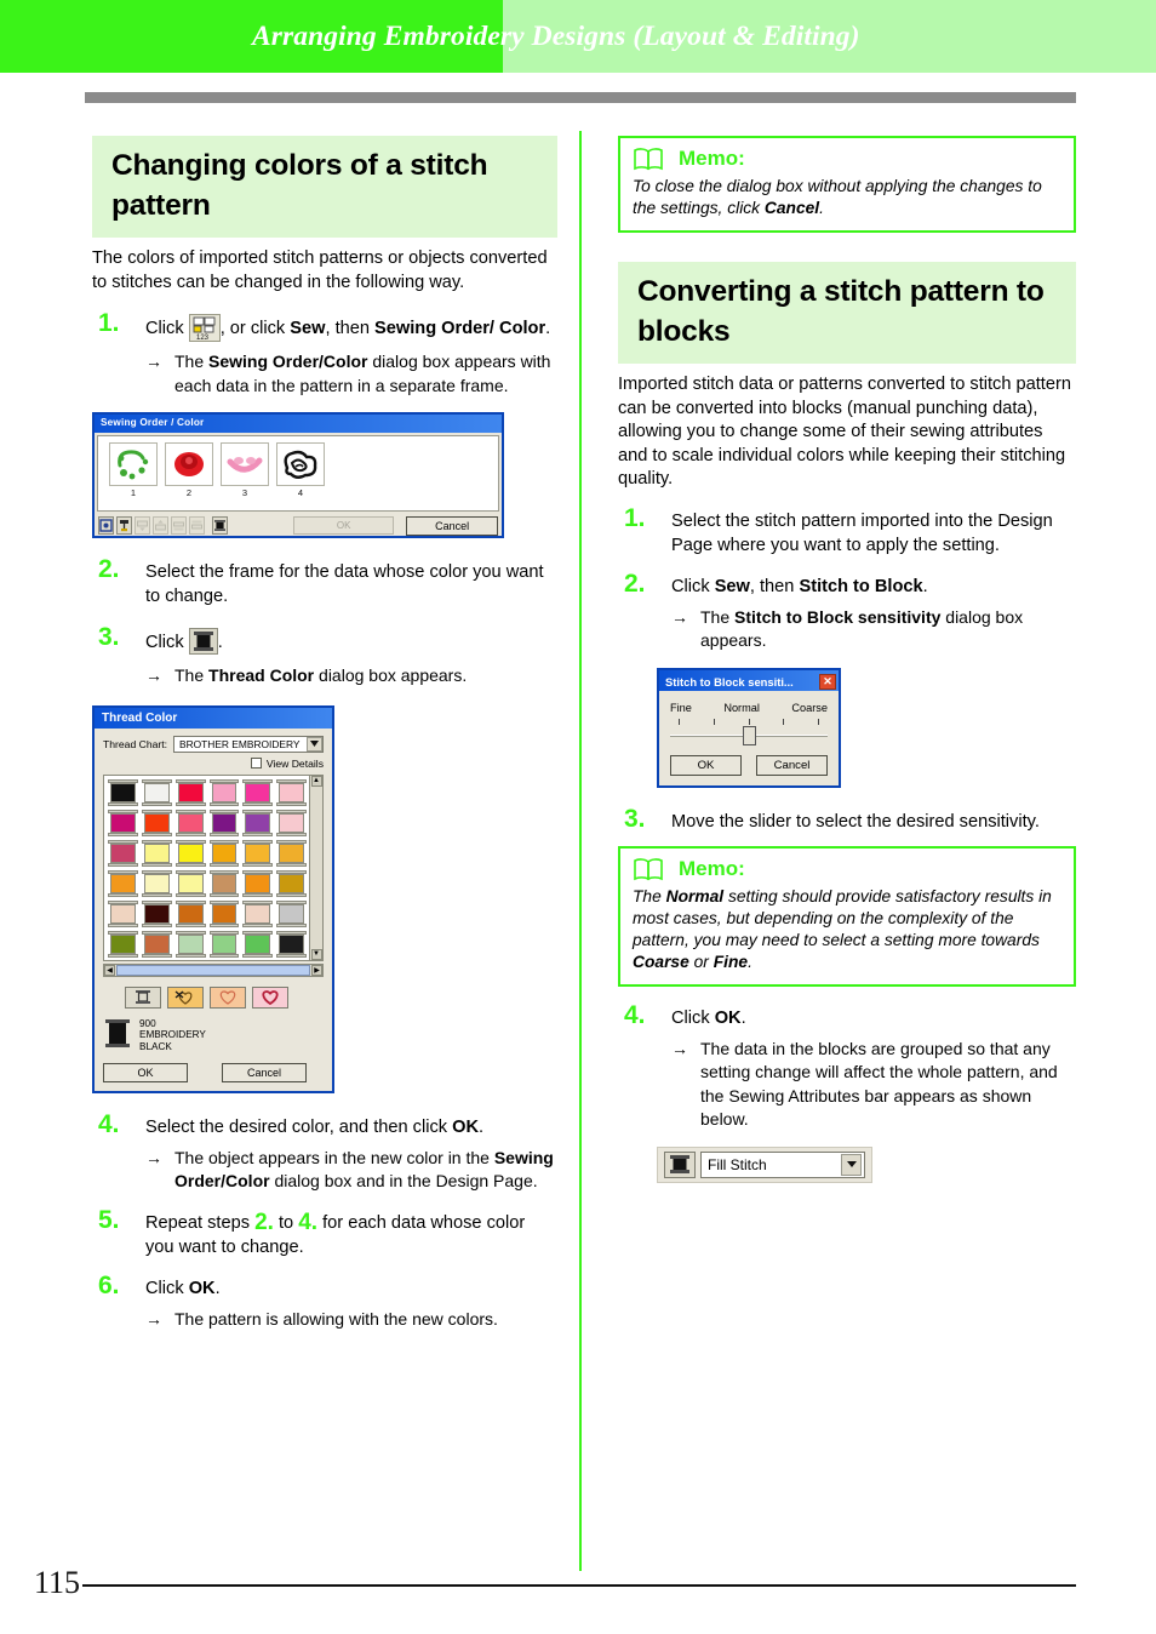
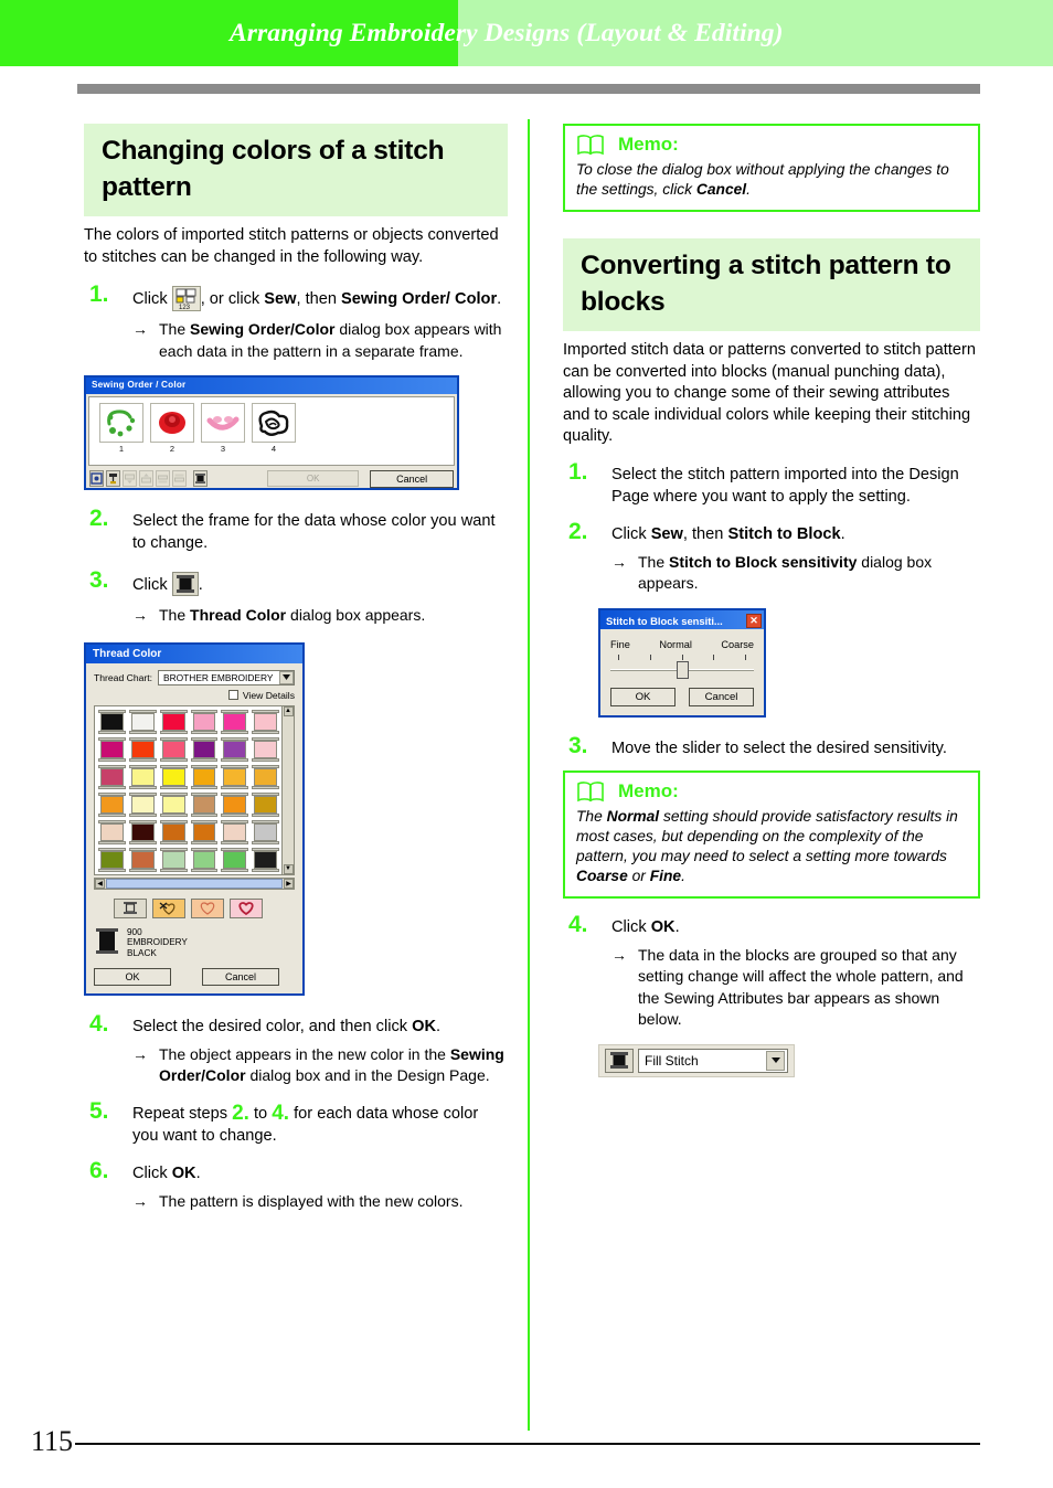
  Arranging Embroidery Designs (Layout & Editing)
  Changing colors of a stitch pattern
  The colors of imported stitch patterns or objects converted to stitches can be changed in the following way.
  1.
  Click
  , or click Sew, then Sewing Order/ Color.
  →
  The Sewing Order/Color dialog box appears with each data in the pattern in a separate frame.
  Sewing Order / Color
  1
  2
  3
  4
  OK
  Cancel
  2.
  Select the frame for the data whose color you want to change.
  3.
  Click .
  →
  The Thread Color dialog box appears.
  Thread Color
  Thread Chart:
  BROTHER EMBROIDERY
  View Details
  900
  EMBROIDERY
  BLACK
  OK
  Cancel
  4.
  Select the desired color, and then click OK.
  →
  The object appears in the new color in the Sewing Order/Color dialog box and in the Design Page.
  5.
  Repeat steps 2. to 4. for each data whose color you want to change.
  6.
  Click OK.
  →
- The pattern is allowing with the new colors.
+ The pattern is displayed with the new colors.
  Memo:
  To close the dialog box without applying the changes to the settings, click Cancel.
  Converting a stitch pattern to blocks
  Imported stitch data or patterns converted to stitch pattern can be converted into blocks (manual punching data), allowing you to change some of their sewing attributes and to scale individual colors while keeping their stitching quality.
  1.
  Select the stitch pattern imported into the Design Page where you want to apply the setting.
  2.
  Click Sew, then Stitch to Block.
  →
  The Stitch to Block sensitivity dialog box appears.
  Stitch to Block sensiti...
  ✕
  Fine
  Normal
  Coarse
  OK
  Cancel
  3.
  Move the slider to select the desired sensitivity.
  Memo:
  The Normal setting should provide satisfactory results in most cases, but depending on the complexity of the pattern, you may need to select a setting more towards Coarse or Fine.
  4.
  Click OK.
  →
  The data in the blocks are grouped so that any setting change will affect the whole pattern, and the Sewing Attributes bar appears as shown below.
  Fill Stitch
  115
